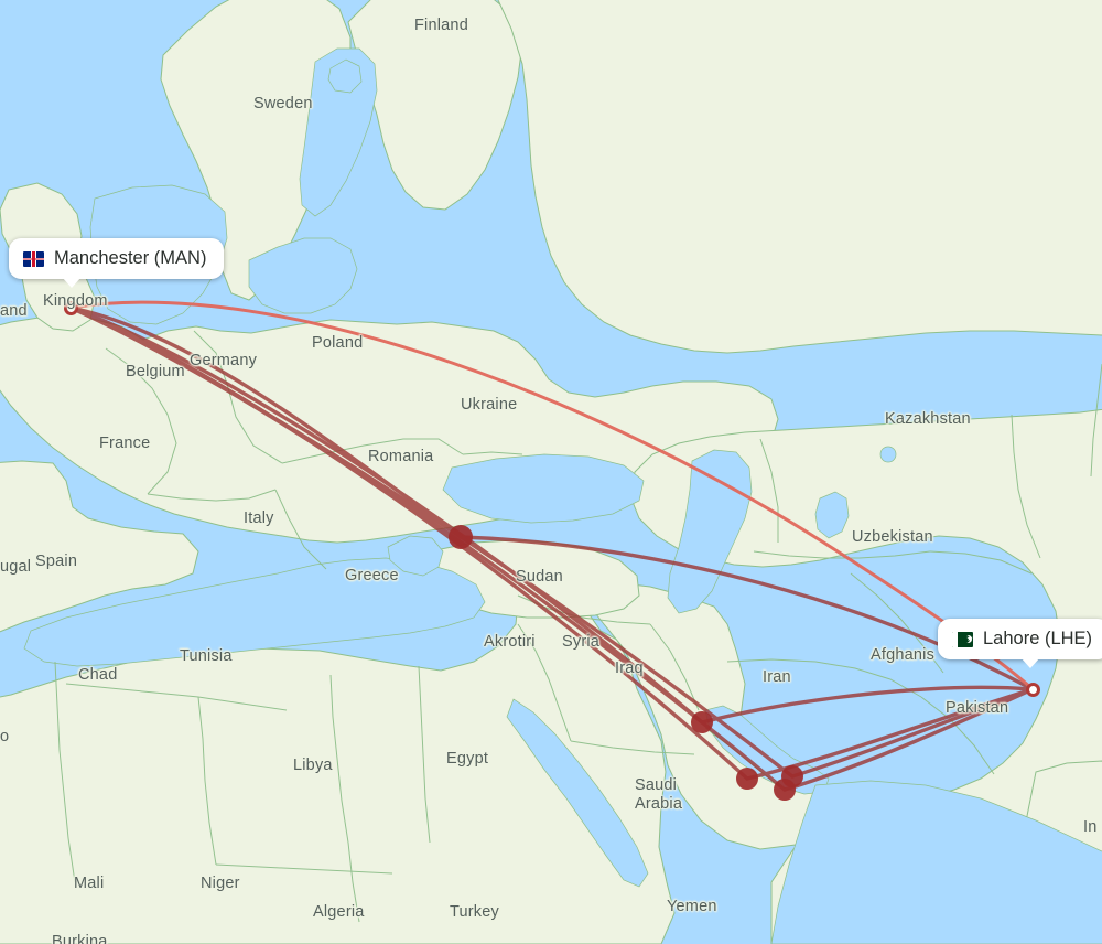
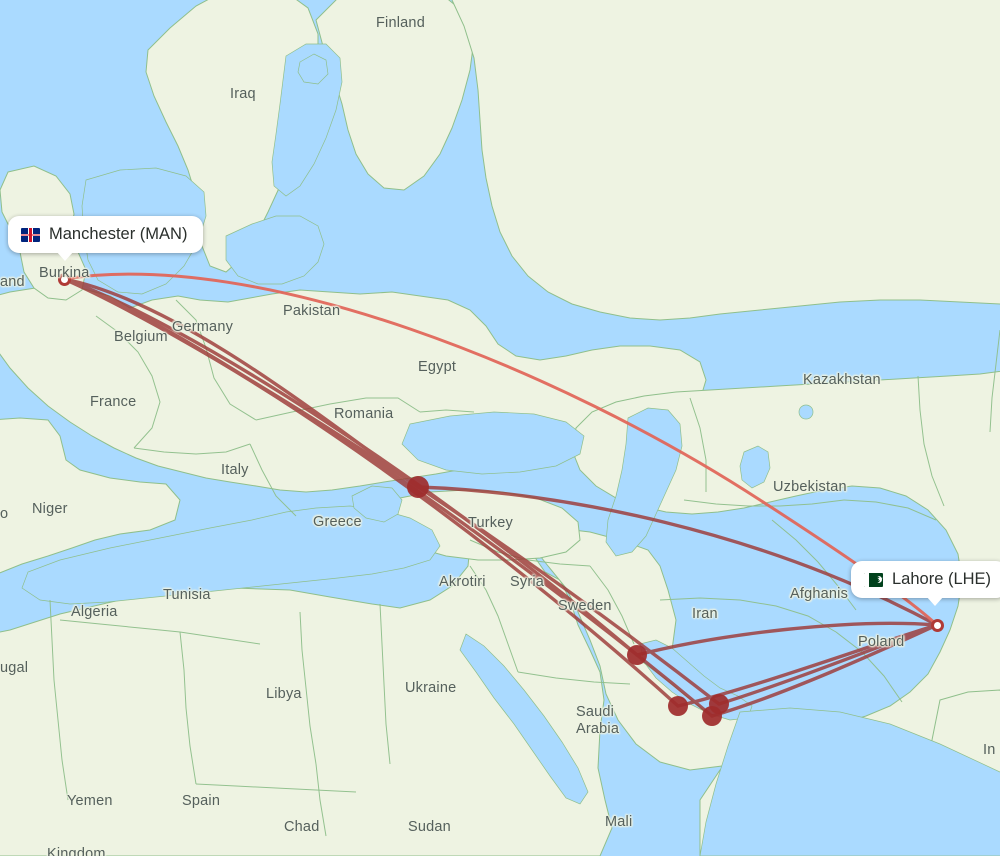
  Manchester (MAN)
  Lahore (LHE)
  Finland
- Sweden
+ Iraq
- Kingdom
+ Burkina
  and
- Poland
+ Pakistan
  Germany
  Belgium
- Ukraine
+ Egypt
  Kazakhstan
  Romania
  France
  Italy
  Uzbekistan
  Greece
- Sudan
+ Turkey
- Spain
+ Niger
- ugal
+ o
  Akrotiri
  Syria
  Afghanis
  Tunisia
- Iraq
+ Sweden
  Iran
- Chad
+ Algeria
- Pakistan
+ Poland
  Libya
- Egypt
+ Ukraine
- o
+ ugal
  Saudi
  Arabia
  In
- Mali
+ Yemen
- Niger
+ Spain
- Algeria
+ Chad
- Turkey
+ Sudan
- Yemen
+ Mali
- Burkina
+ Kingdom
